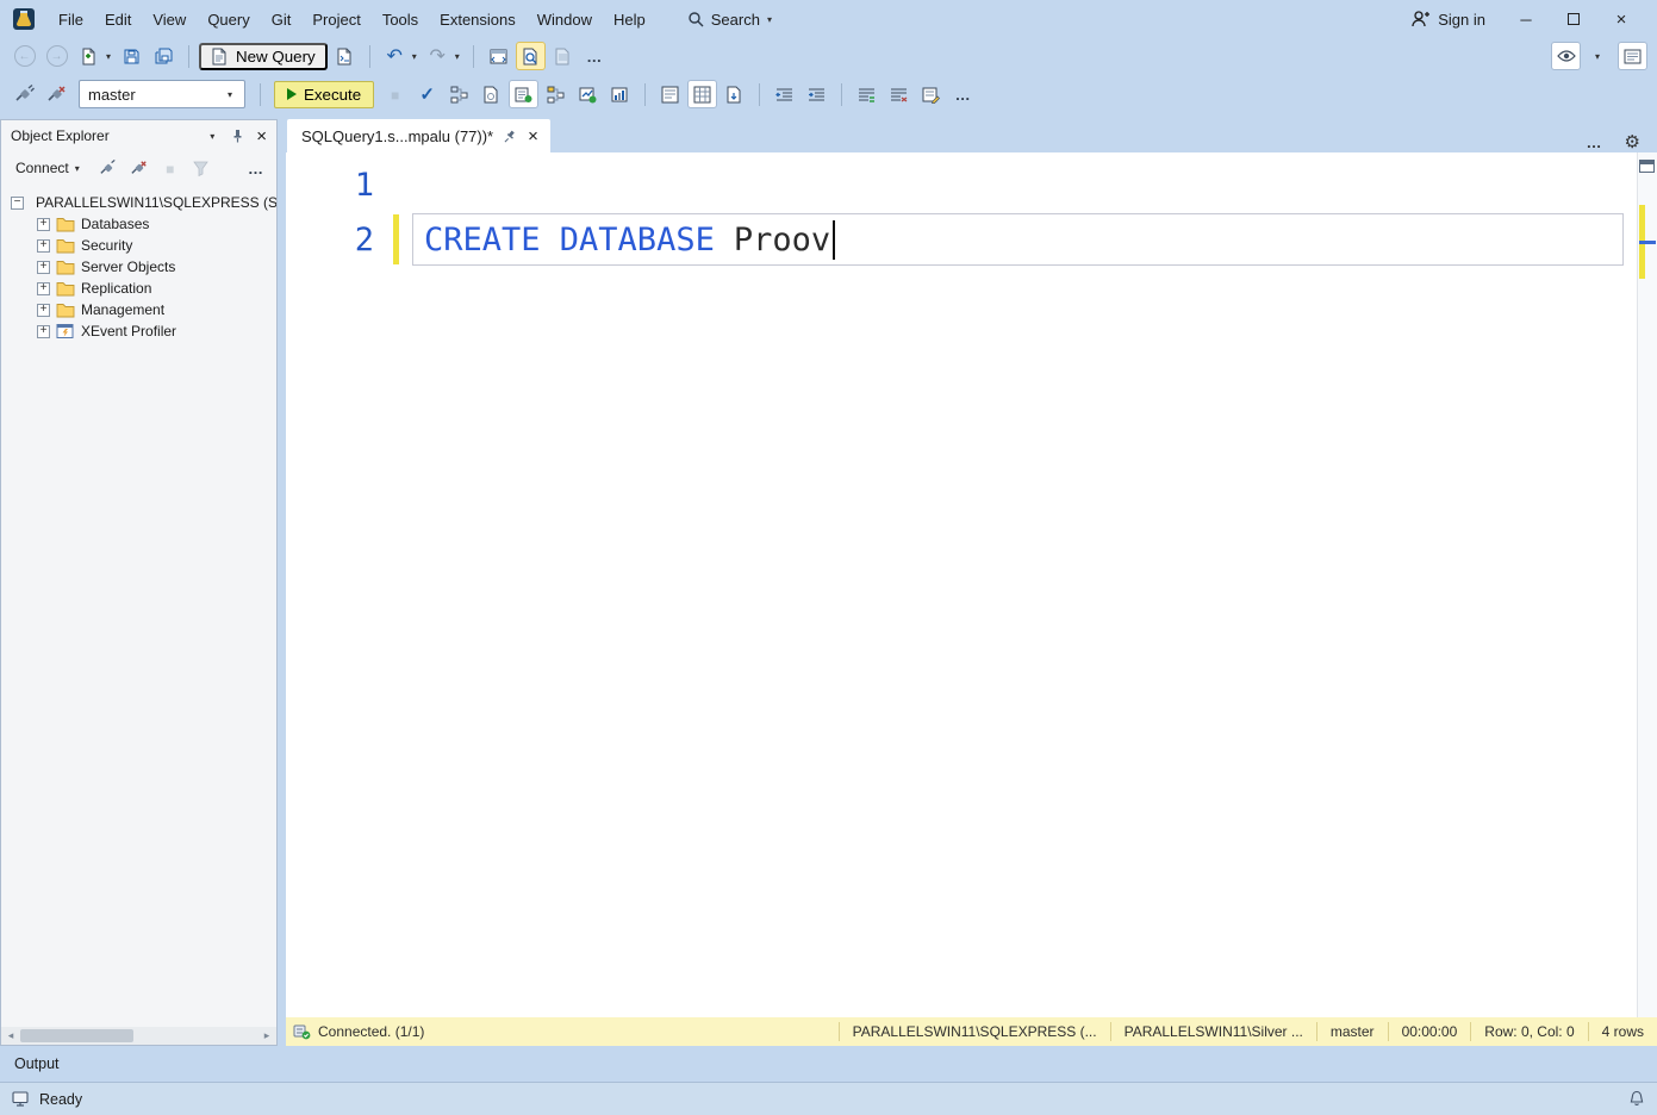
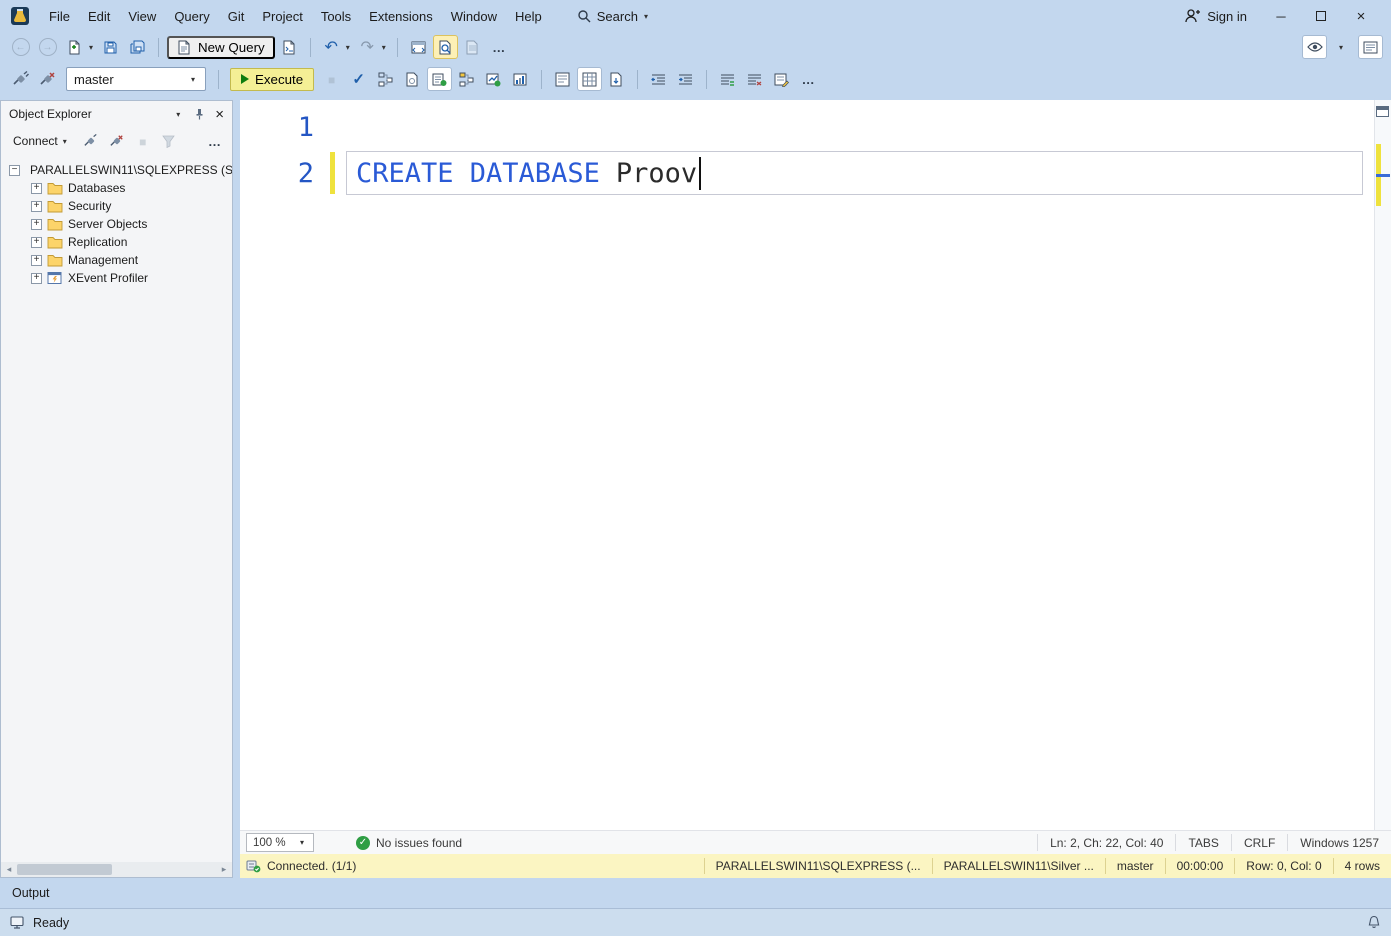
  File
  Edit
  View
  Query
  Git
  Project
  Tools
  Extensions
  Window
  Help
  Search
  Sign in
  ←
  →
  New Query
  master
  Execute
  Object Explorer
  Connect
  PARALLELSWIN11\SQLEXPRESS (S
  Databases
  Security
  Server Objects
  Replication
  Management
  XEvent Profiler
- SQLQuery1.s...mpalu (77))*
  1
  2
  CREATE DATABASE
  Proov
+ 100 %
+ No issues found
+ Ln: 2, Ch: 22, Col: 40
+ TABS
+ CRLF
+ Windows 1257
  Connected. (1/1)
  PARALLELSWIN11\SQLEXPRESS (...
  PARALLELSWIN11\Silver ...
  master
  00:00:00
  Row: 0, Col: 0
  4 rows
  Output
  Ready
